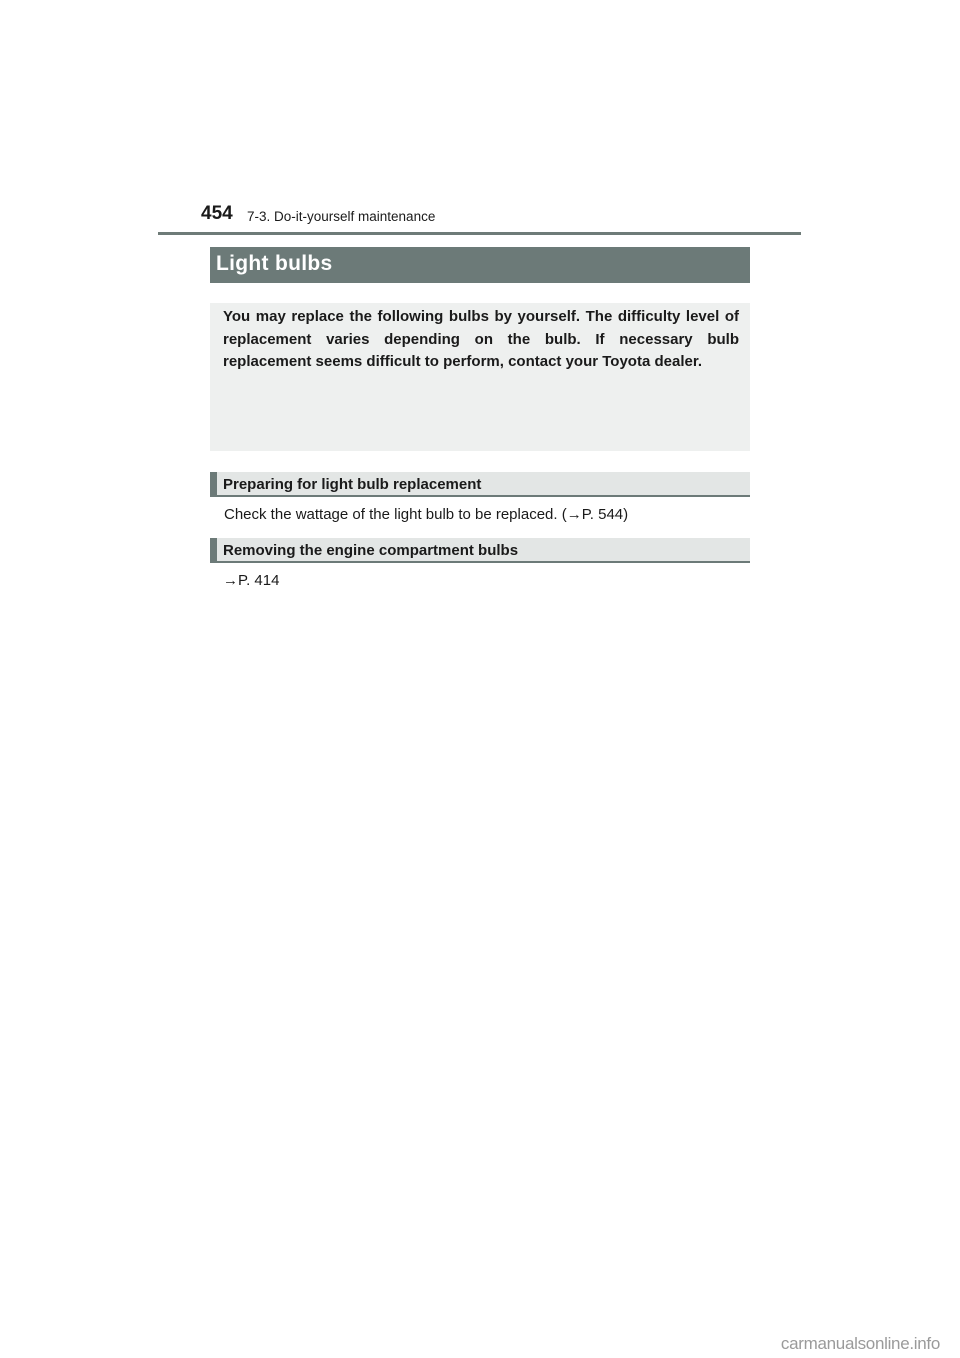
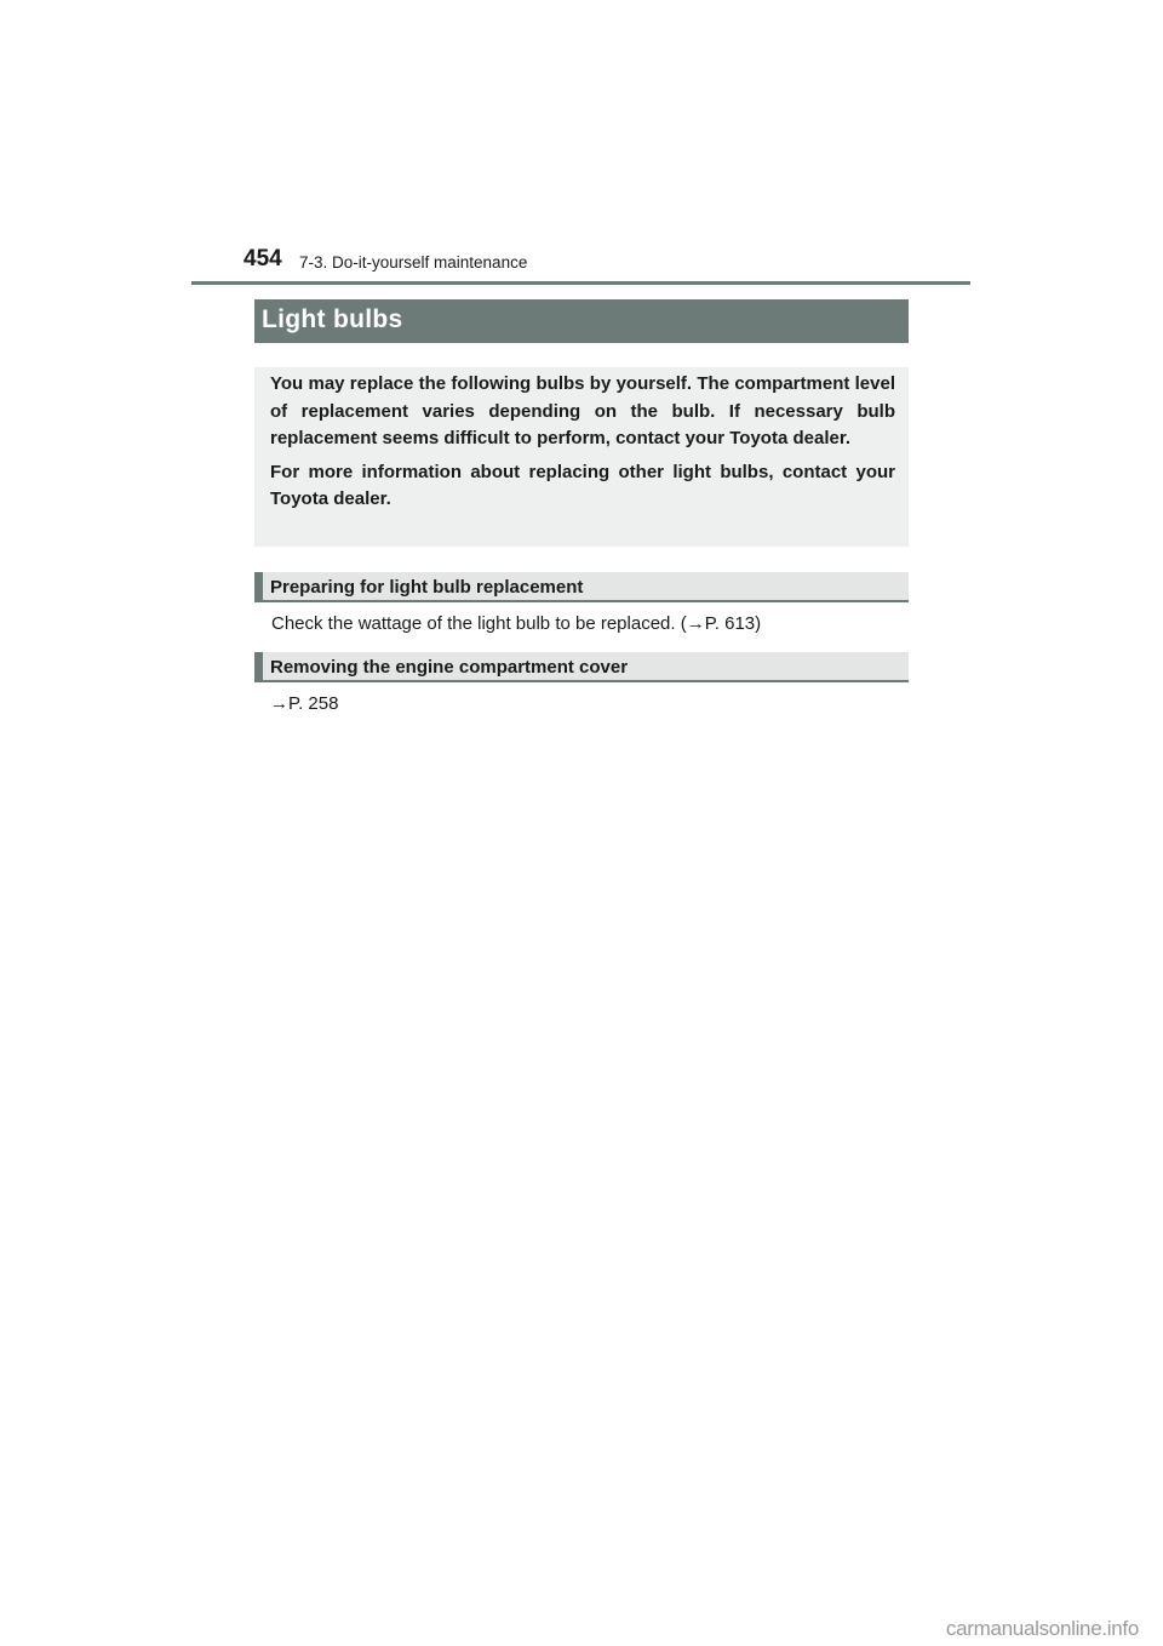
  454
  7-3. Do-it-yourself maintenance
  Light bulbs
- You may replace the following bulbs by yourself. The difficulty level of replacement varies depending on the bulb. If necessary bulb replacement seems difficult to perform, contact your Toyota dealer.
+ You may replace the following bulbs by yourself. The compartment level of replacement varies depending on the bulb. If necessary bulb replacement seems difficult to perform, contact your Toyota dealer.
+ For more information about replacing other light bulbs, contact your Toyota dealer.
  Preparing for light bulb replacement
- Check the wattage of the light bulb to be replaced. (→P. 544)
+ Check the wattage of the light bulb to be replaced. (→P. 613)
- Removing the engine compartment bulbs
+ Removing the engine compartment cover
- →P. 414
+ →P. 258
  carmanualsonline.info
